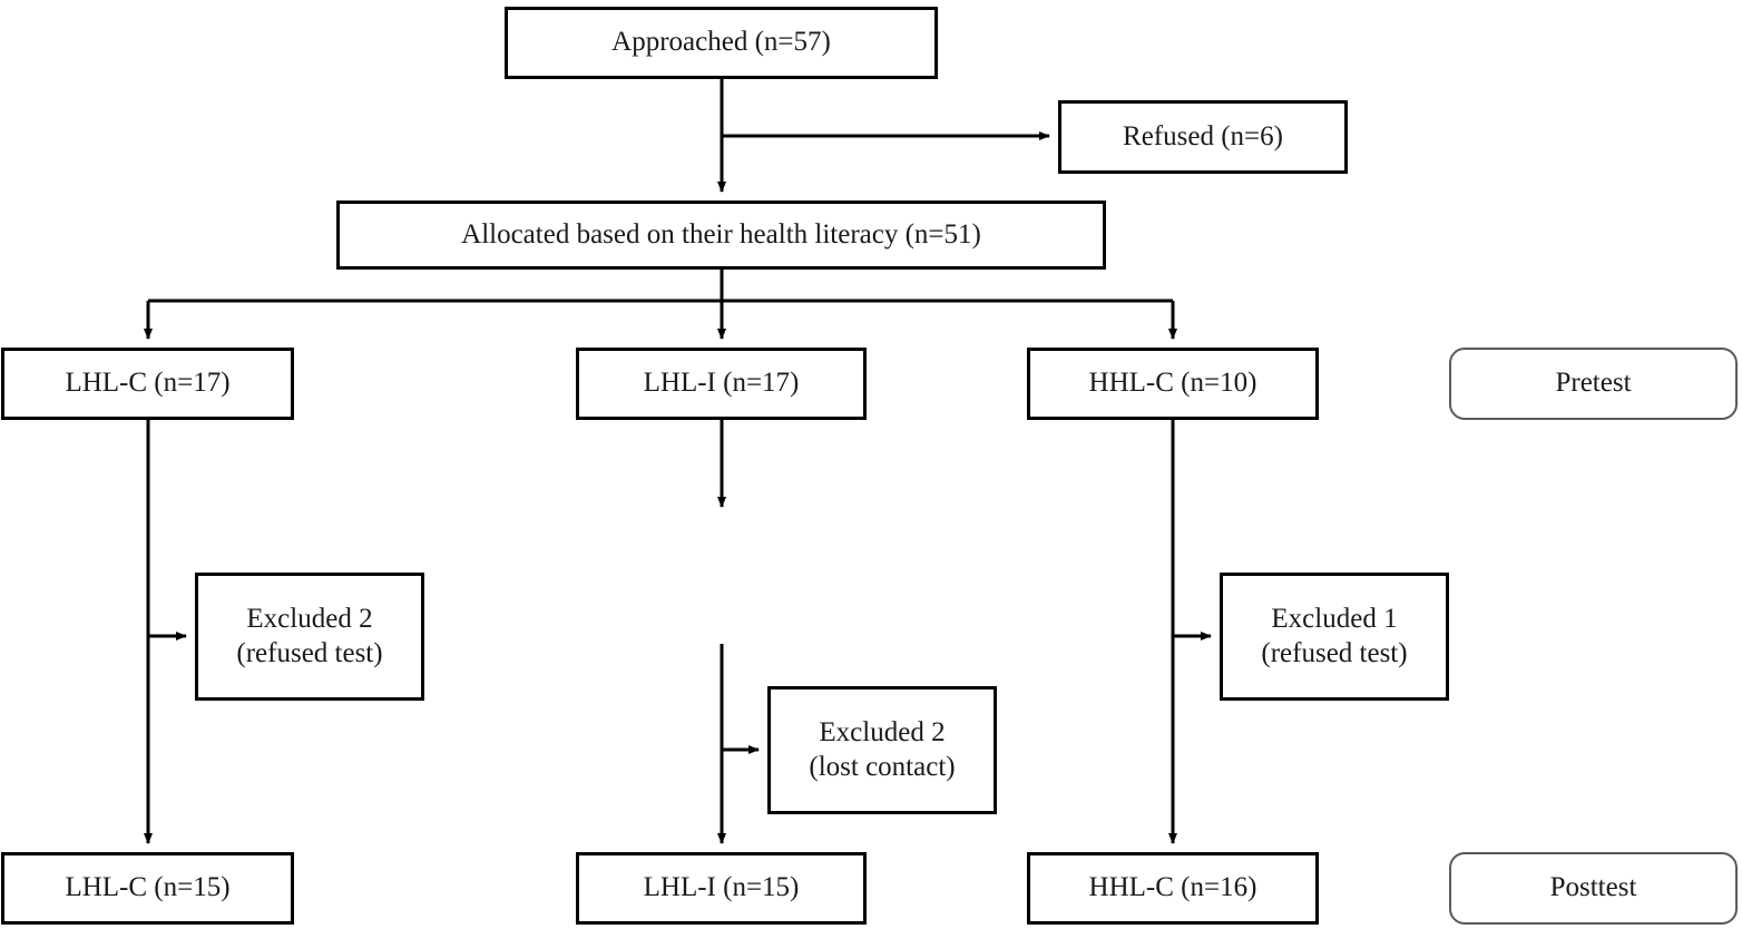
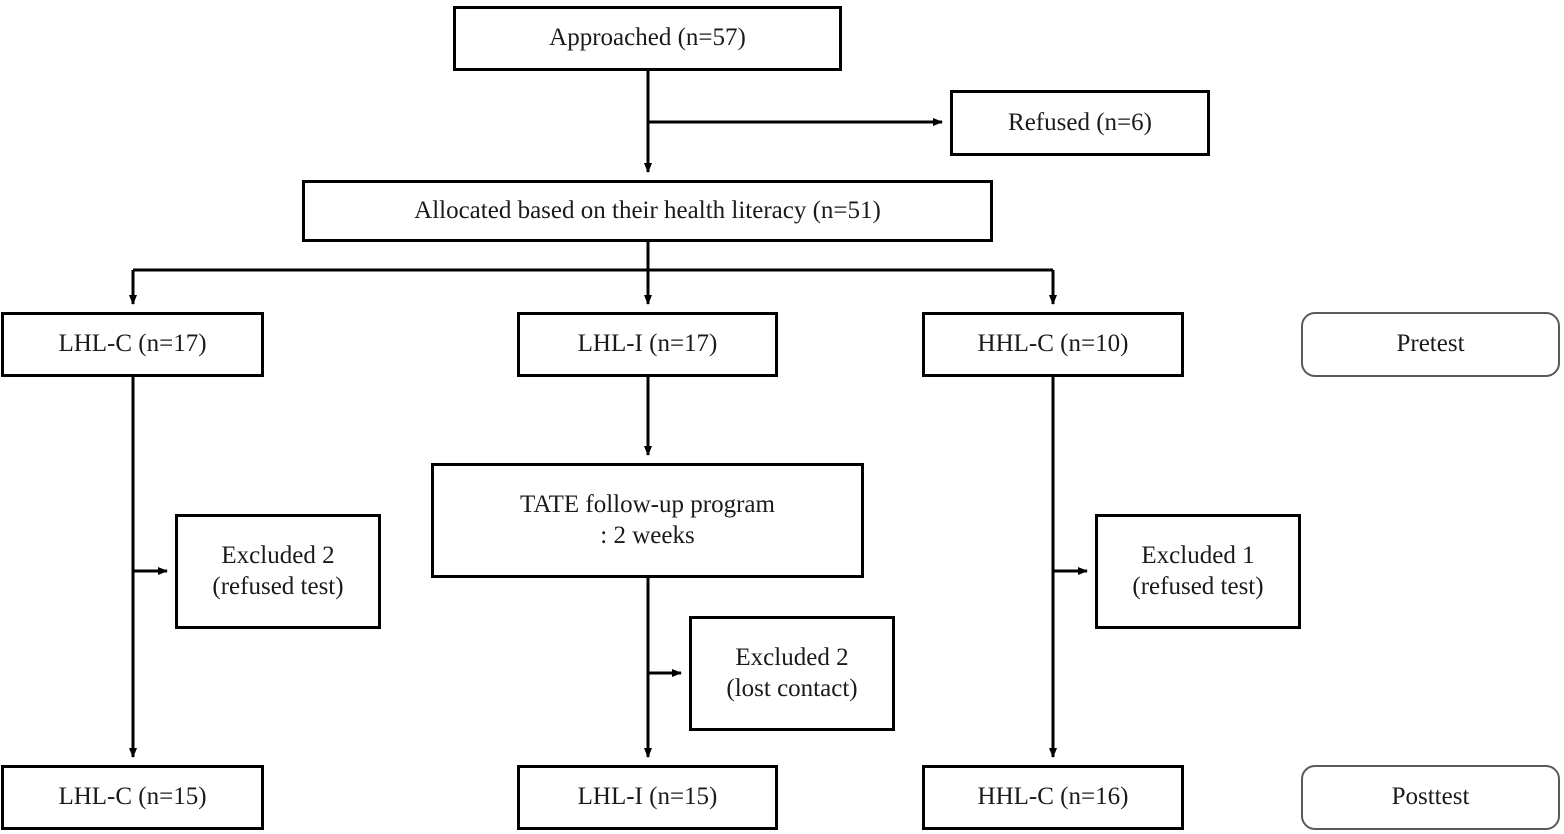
  Approached (n=57)
  Refused (n=6)
  Allocated based on their health literacy (n=51)
  LHL-C (n=17)
  LHL-I (n=17)
  HHL-C (n=10)
  Pretest
+ TATE follow-up program
+ : 2 weeks
  Excluded 2
  (refused test)
  Excluded 1
  (refused test)
  Excluded 2
  (lost contact)
  LHL-C (n=15)
  LHL-I (n=15)
  HHL-C (n=16)
  Posttest
